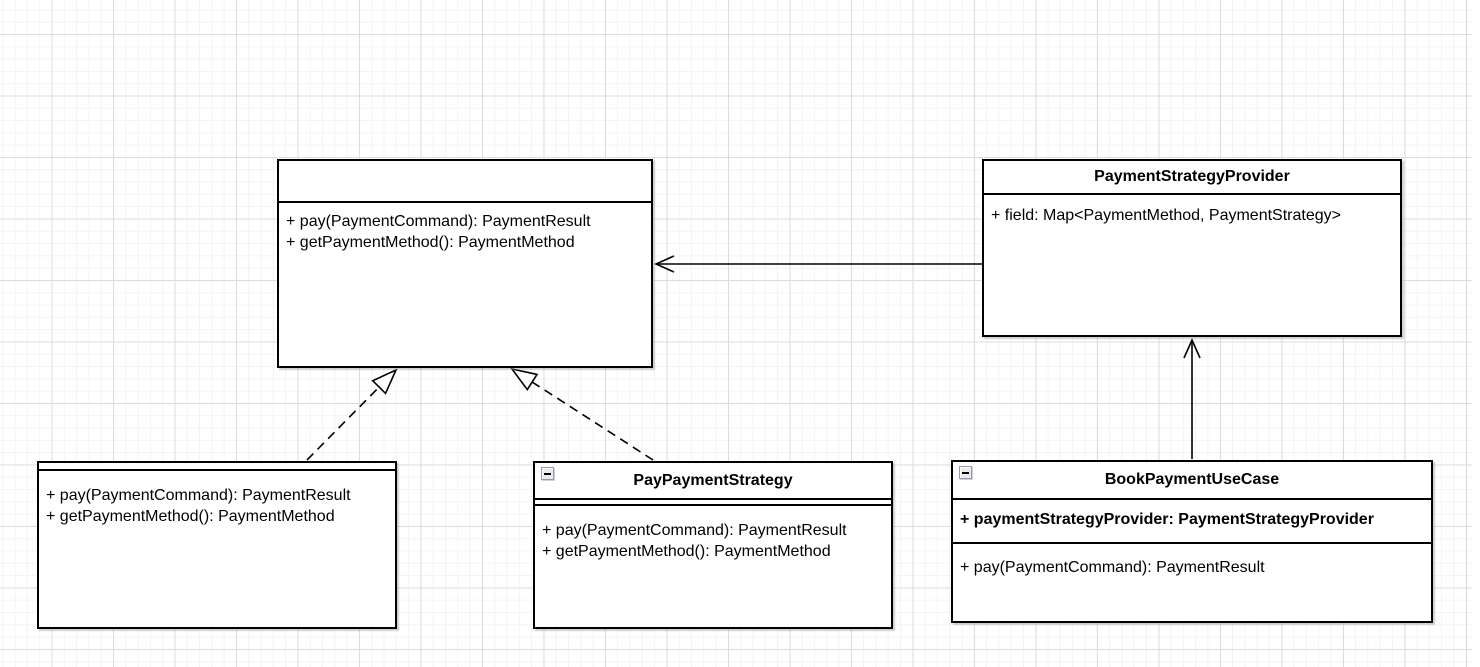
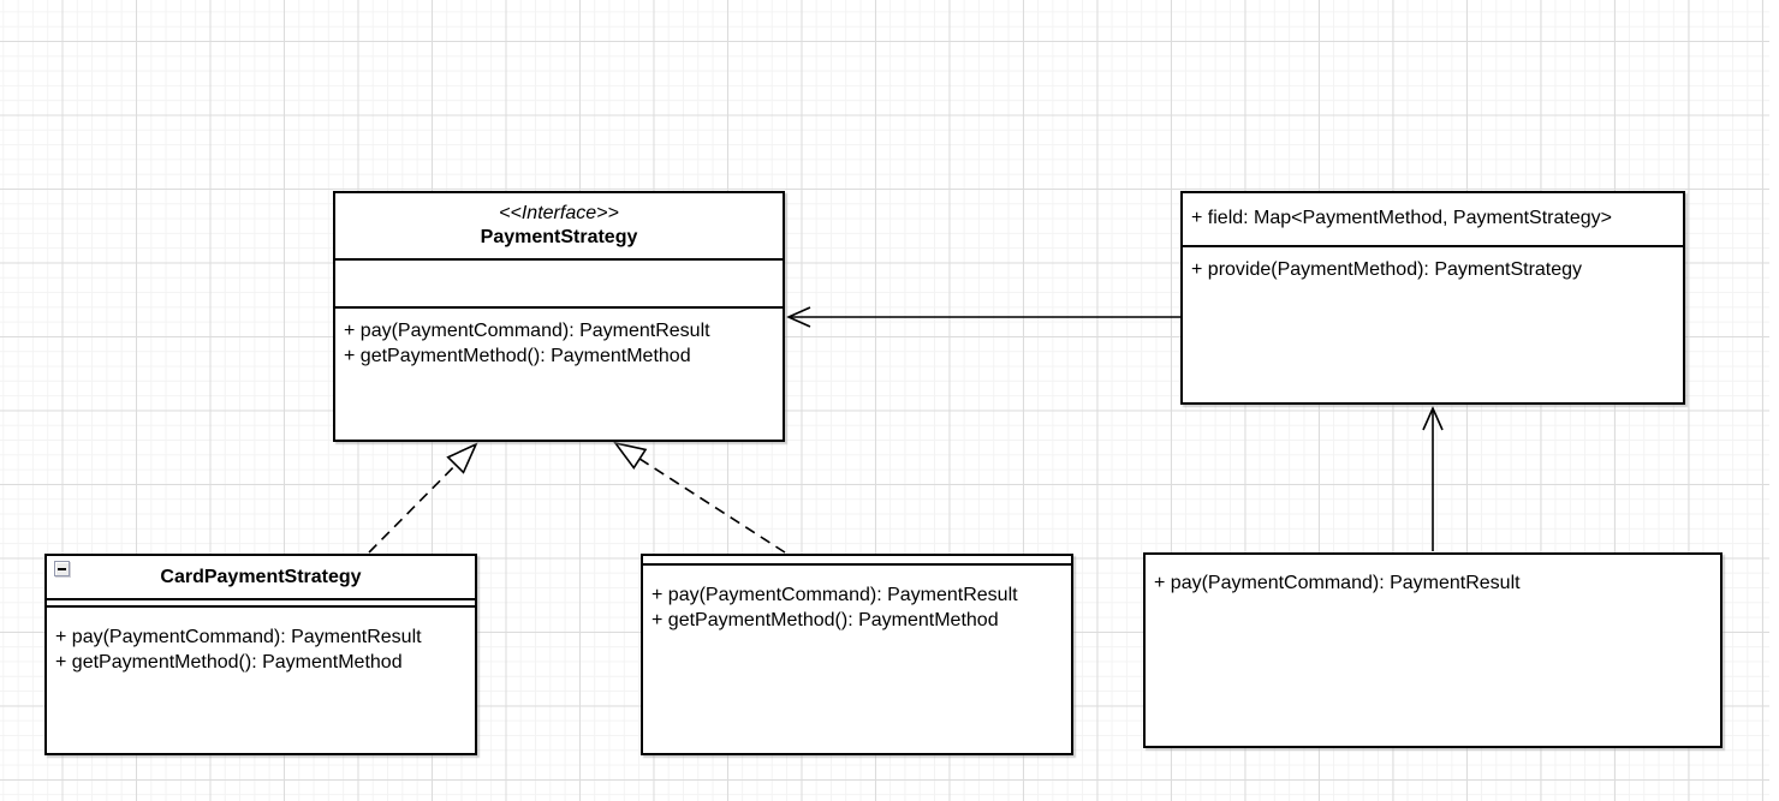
+ <<Interface>>
+ PaymentStrategy
  + pay(PaymentCommand): PaymentResult
  + getPaymentMethod(): PaymentMethod
- PaymentStrategyProvider
  + field: Map<PaymentMethod, PaymentStrategy>
+ + provide(PaymentMethod): PaymentStrategy
+ CardPaymentStrategy
  + pay(PaymentCommand): PaymentResult
  + getPaymentMethod(): PaymentMethod
- PayPaymentStrategy
  + pay(PaymentCommand): PaymentResult
  + getPaymentMethod(): PaymentMethod
- BookPaymentUseCase
- + paymentStrategyProvider: PaymentStrategyProvider
  + pay(PaymentCommand): PaymentResult
